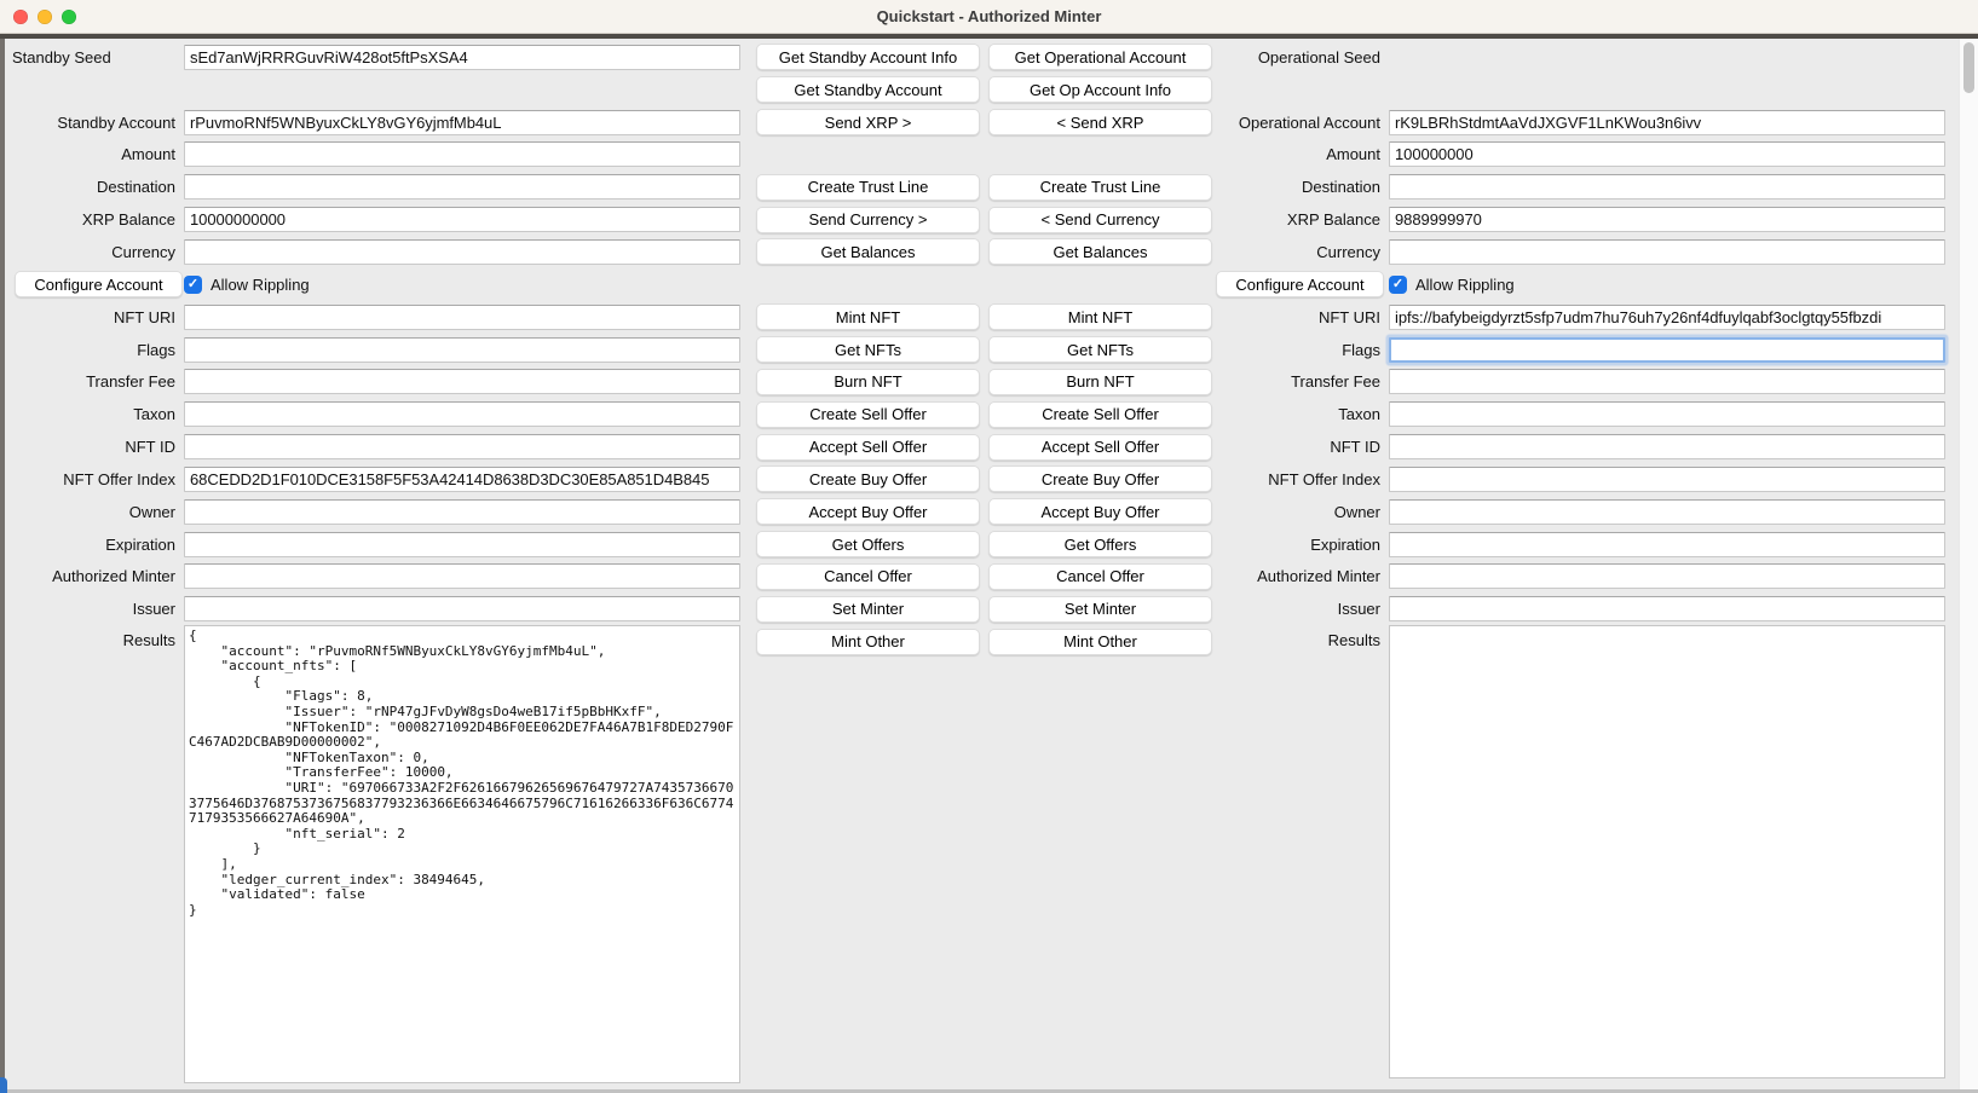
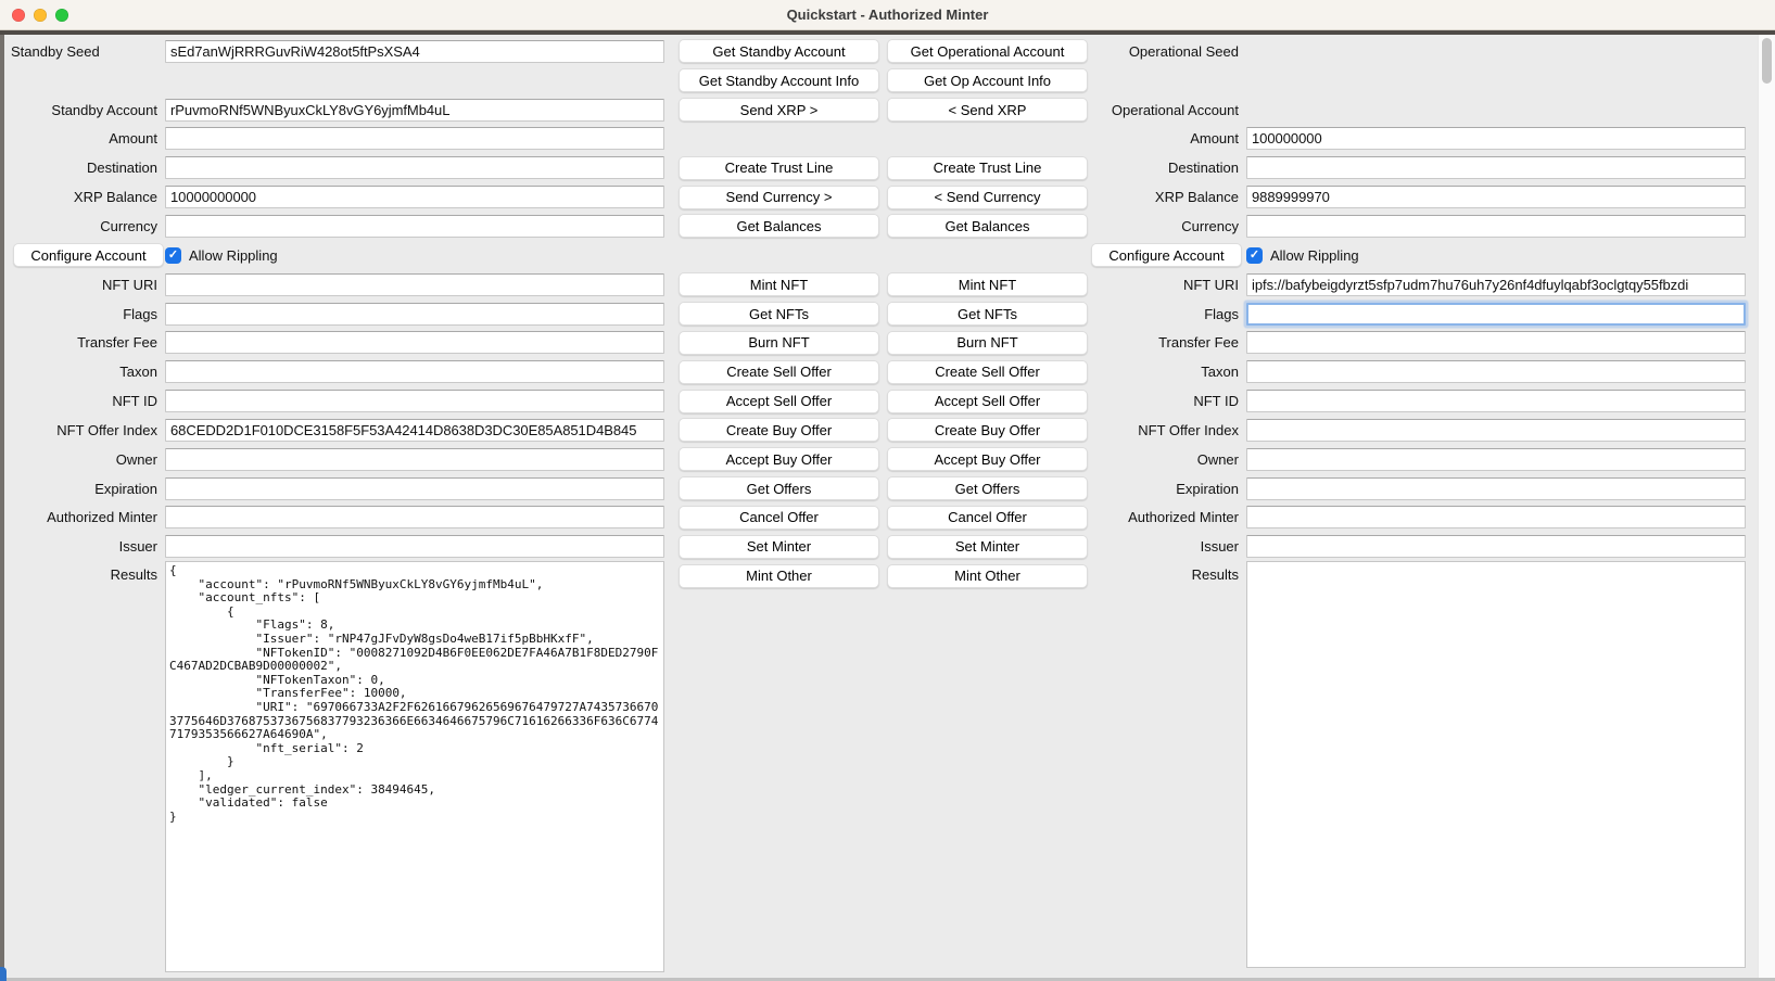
  Quickstart - Authorized Minter
  Standby Seed
  sEd7anWjRRRGuvRiW428ot5ftPsXSA4
- Get Standby Account Info
+ Get Standby Account
  Get Operational Account
  Operational Seed
- Get Standby Account
+ Get Standby Account Info
  Get Op Account Info
  Standby Account
  rPuvmoRNf5WNByuxCkLY8vGY6yjmfMb4uL
  Send XRP >
  < Send XRP
  Operational Account
- rK9LBRhStdmtAaVdJXGVF1LnKWou3n6ivv
  Amount
  Amount
  100000000
  Destination
  Create Trust Line
  Create Trust Line
  Destination
  XRP Balance
  10000000000
  Send Currency >
  < Send Currency
  XRP Balance
  9889999970
  Currency
  Get Balances
  Get Balances
  Currency
  Configure Account
  ✓
  Allow Rippling
  Configure Account
  ✓
  Allow Rippling
  NFT URI
  Mint NFT
  Mint NFT
  NFT URI
  ipfs://bafybeigdyrzt5sfp7udm7hu76uh7y26nf4dfuylqabf3oclgtqy55fbzdi
  Flags
  Get NFTs
  Get NFTs
  Flags
  Transfer Fee
  Burn NFT
  Burn NFT
  Transfer Fee
  Taxon
  Create Sell Offer
  Create Sell Offer
  Taxon
  NFT ID
  Accept Sell Offer
  Accept Sell Offer
  NFT ID
  NFT Offer Index
  68CEDD2D1F010DCE3158F5F53A42414D8638D3DC30E85A851D4B845
  Create Buy Offer
  Create Buy Offer
  NFT Offer Index
  Owner
  Accept Buy Offer
  Accept Buy Offer
  Owner
  Expiration
  Get Offers
  Get Offers
  Expiration
  Authorized Minter
  Cancel Offer
  Cancel Offer
  Authorized Minter
  Issuer
  Set Minter
  Set Minter
  Issuer
  Results
  Mint Other
  Mint Other
  Results
  {
  "account": "rPuvmoRNf5WNByuxCkLY8vGY6yjmfMb4uL",
  "account_nfts": [
  {
  "Flags": 8,
  "Issuer": "rNP47gJFvDyW8gsDo4weB17if5pBbHKxfF",
  "NFTokenID": "0008271092D4B6F0EE062DE7FA46A7B1F8DED2790FC467AD2DCBAB9D00000002",
  "NFTokenTaxon": 0,
  "TransferFee": 10000,
  "URI": "697066733A2F2F62616679626569676479727A74357366703775646D3768753736756837793236366E6634646675796C71616266336F636C67747179353566627A64690A",
  "nft_serial": 2
  }
  ],
  "ledger_current_index": 38494645,
  "validated": false
  }
